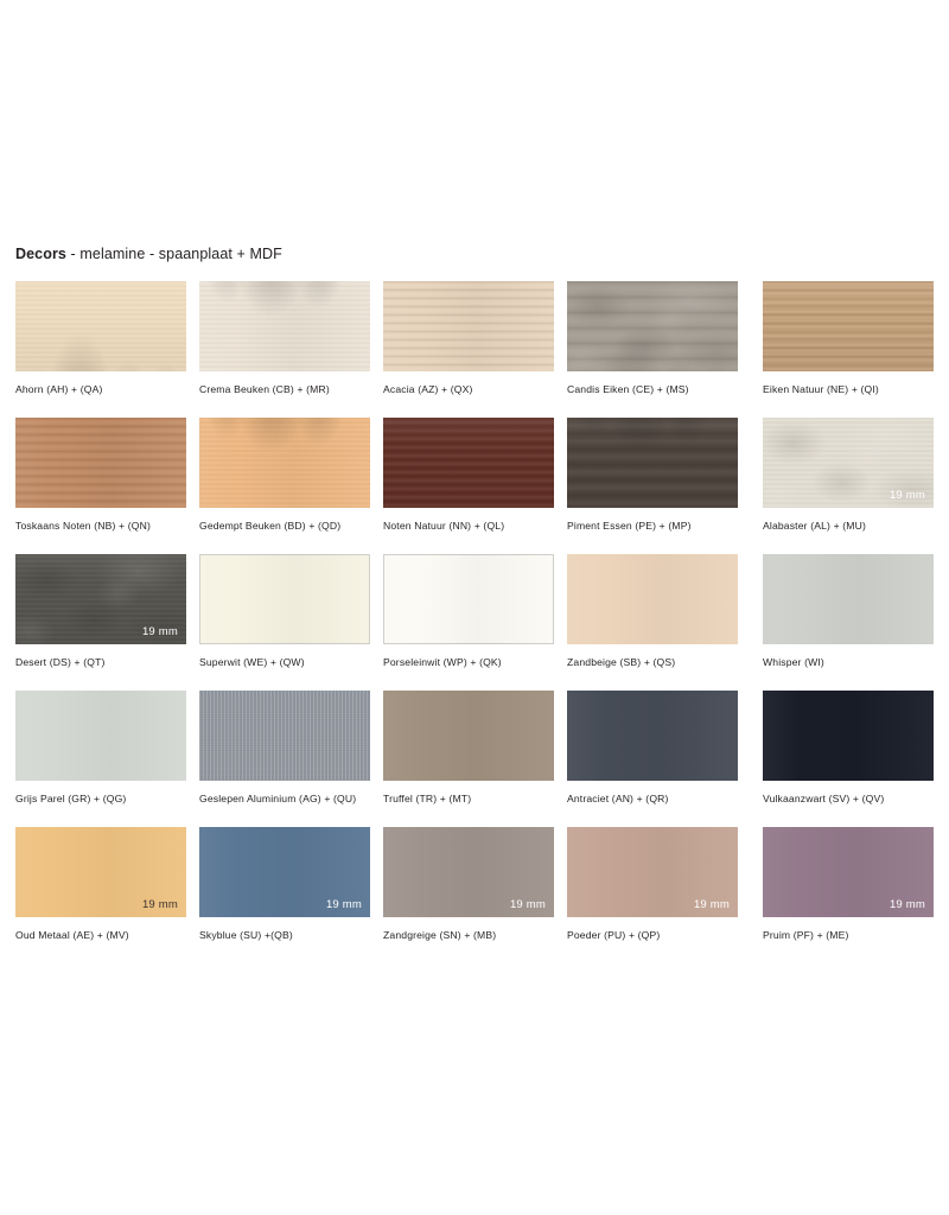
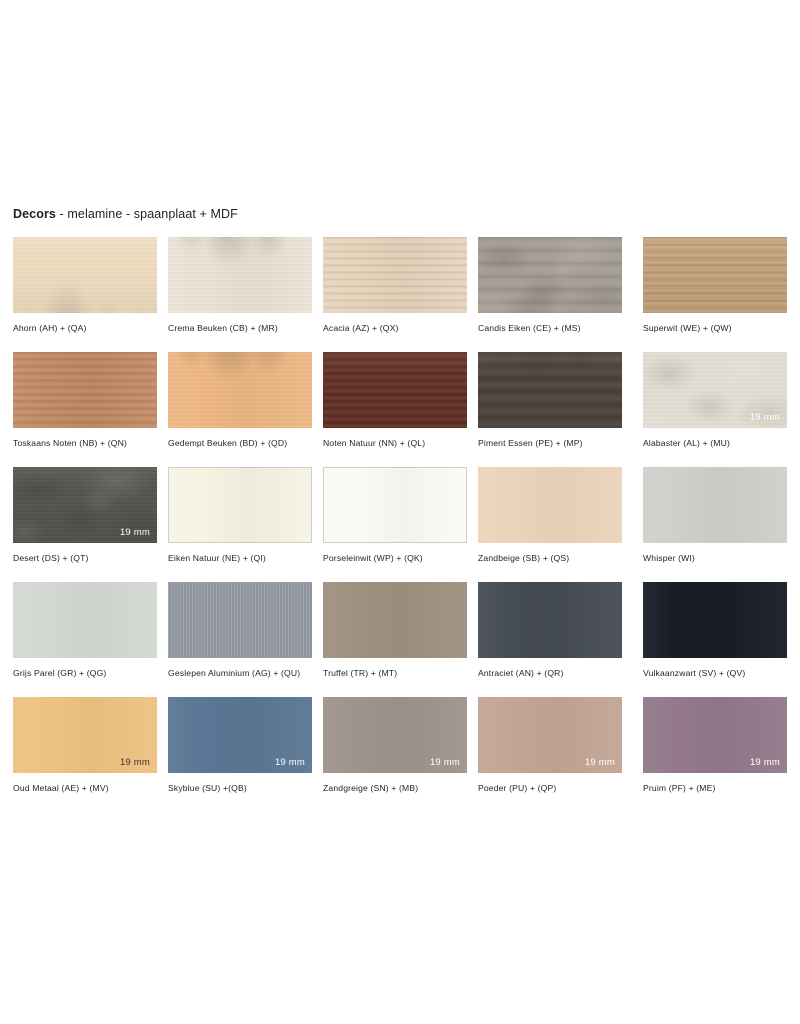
  Decors - melamine - spaanplaat + MDF
  Ahorn (AH) + (QA)
  Crema Beuken (CB) + (MR)
  Acacia (AZ) + (QX)
  Candis Eiken (CE) + (MS)
- Eiken Natuur (NE) + (QI)
+ Superwit (WE) + (QW)
  Toskaans Noten (NB) + (QN)
  Gedempt Beuken (BD) + (QD)
  Noten Natuur (NN) + (QL)
  Piment Essen (PE) + (MP)
  19 mm
  Alabaster (AL) + (MU)
  19 mm
  Desert (DS) + (QT)
- Superwit (WE) + (QW)
+ Eiken Natuur (NE) + (QI)
  Porseleinwit (WP) + (QK)
  Zandbeige (SB) + (QS)
  Whisper (WI)
  Grijs Parel (GR) + (QG)
  Geslepen Aluminium (AG) + (QU)
  Truffel (TR) + (MT)
  Antraciet (AN) + (QR)
  Vulkaanzwart (SV) + (QV)
  19 mm
  Oud Metaal (AE) + (MV)
  19 mm
  Skyblue (SU) +(QB)
  19 mm
  Zandgreige (SN) + (MB)
  19 mm
  Poeder (PU) + (QP)
  19 mm
  Pruim (PF) + (ME)
